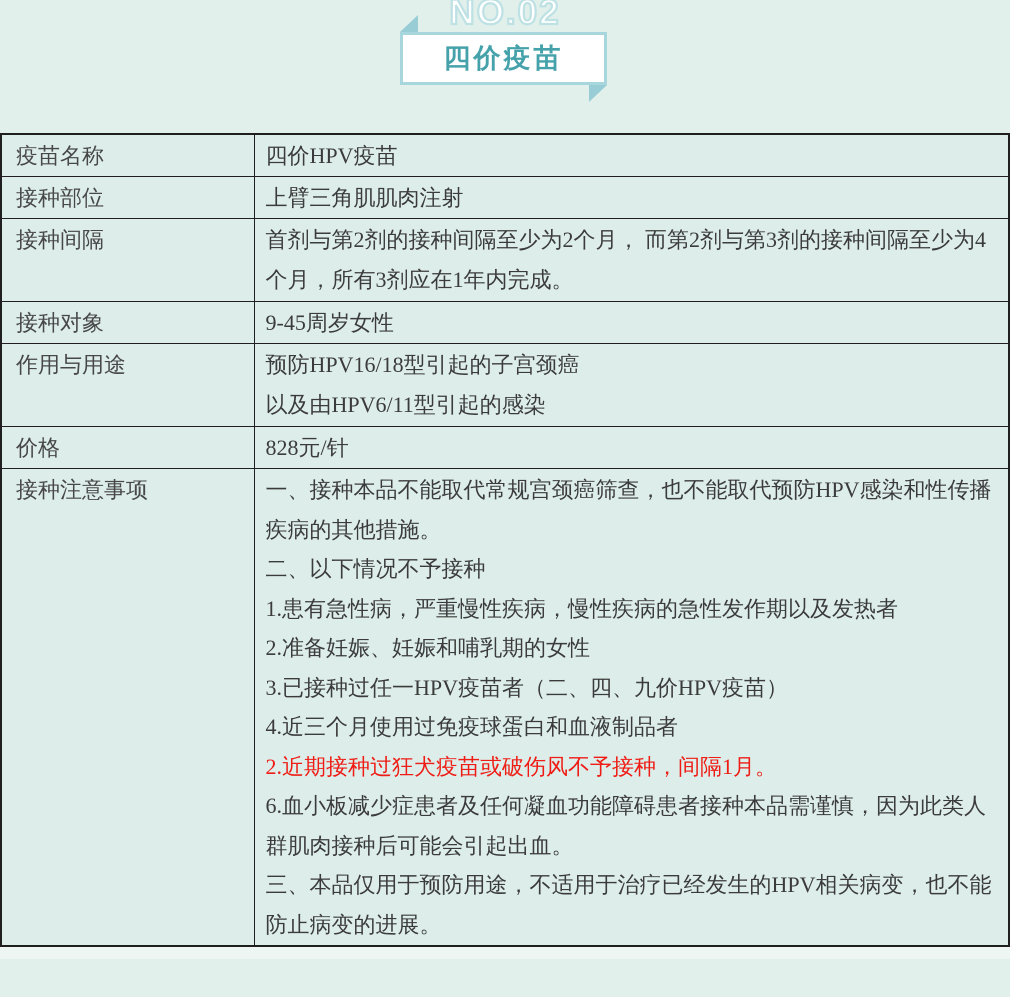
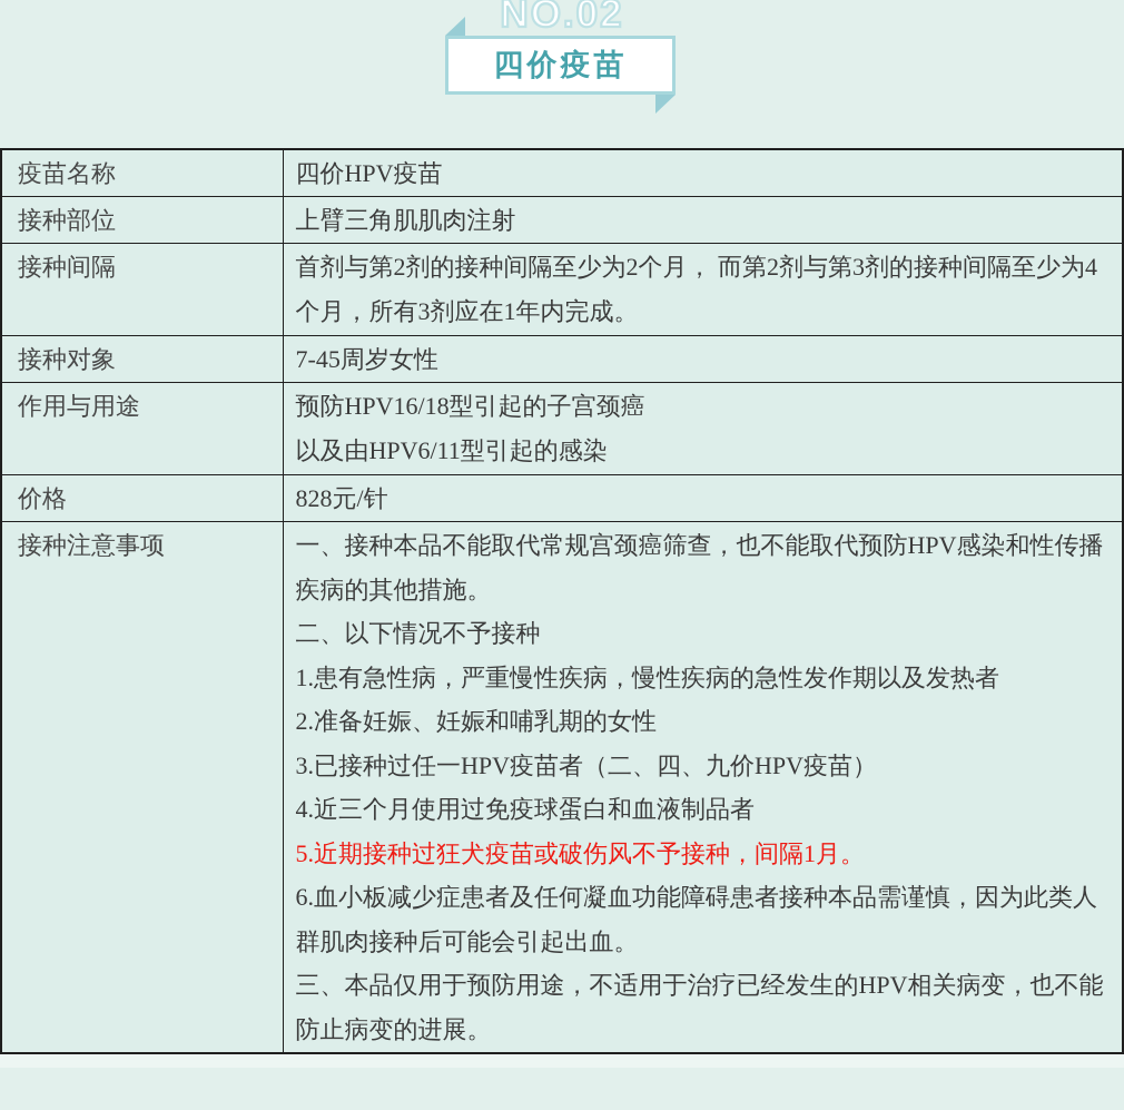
  NO.02
  四价疫苗
  疫苗名称	四价HPV疫苗
  接种部位	上臂三角肌肌肉注射
  接种间隔	首剂与第2剂的接种间隔至少为2个月， 而第2剂与第3剂的接种间隔至少为4个月，所有3剂应在1年内完成。
- 接种对象	9-45周岁女性
+ 接种对象	7-45周岁女性
  作用与用途	预防HPV16/18型引起的子宫颈癌 以及由HPV6/11型引起的感染
  价格	828元/针
- 接种注意事项	一、接种本品不能取代常规宫颈癌筛查，也不能取代预防HPV感染和性传播疾病的其他措施。 二、以下情况不予接种 1.患有急性病，严重慢性疾病，慢性疾病的急性发作期以及发热者 2.准备妊娠、妊娠和哺乳期的女性 3.已接种过任一HPV疫苗者（二、四、九价HPV疫苗） 4.近三个月使用过免疫球蛋白和血液制品者 2.近期接种过狂犬疫苗或破伤风不予接种，间隔1月。 6.血小板减少症患者及任何凝血功能障碍患者接种本品需谨慎，因为此类人群肌肉接种后可能会引起出血。 三、本品仅用于预防用途，不适用于治疗已经发生的HPV相关病变，也不能防止病变的进展。
+ 接种注意事项	一、接种本品不能取代常规宫颈癌筛查，也不能取代预防HPV感染和性传播疾病的其他措施。 二、以下情况不予接种 1.患有急性病，严重慢性疾病，慢性疾病的急性发作期以及发热者 2.准备妊娠、妊娠和哺乳期的女性 3.已接种过任一HPV疫苗者（二、四、九价HPV疫苗） 4.近三个月使用过免疫球蛋白和血液制品者 5.近期接种过狂犬疫苗或破伤风不予接种，间隔1月。 6.血小板减少症患者及任何凝血功能障碍患者接种本品需谨慎，因为此类人群肌肉接种后可能会引起出血。 三、本品仅用于预防用途，不适用于治疗已经发生的HPV相关病变，也不能防止病变的进展。
